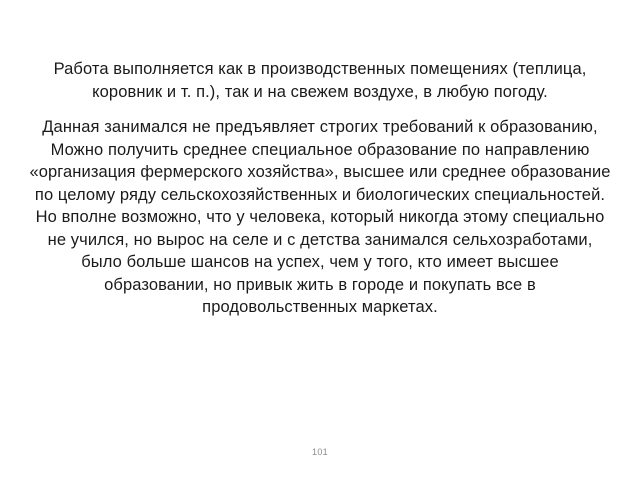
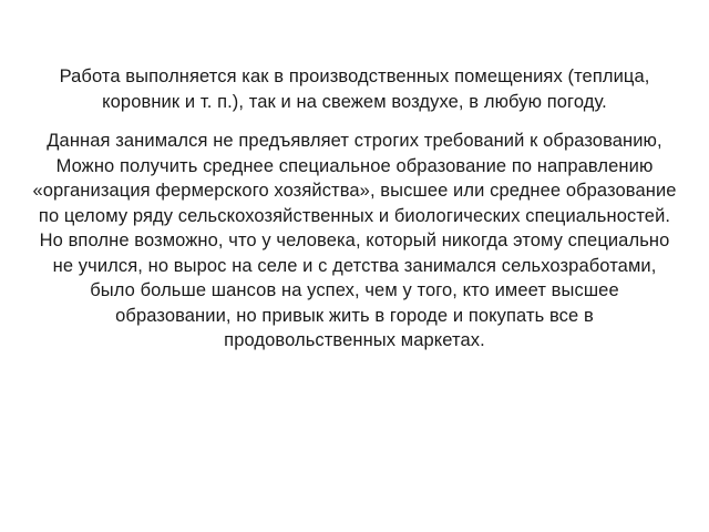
  Работа выполняется как в производственных помещениях (теплица, коровник и т. п.), так и на свежем воздухе, в любую погоду.
  Данная занимался не предъявляет строгих требований к образованию, Можно получить среднее специальное образование по направлению «организация фермерского хозяйства», высшее или среднее образование по целому ряду сельскохозяйственных и биологических специальностей. Но вполне возможно, что у человека, который никогда этому специально не учился, но вырос на селе и с детства занимался сельхозработами, было больше шансов на успех, чем у того, кто имеет высшее образовании, но привык жить в городе и покупать все в продовольственных маркетах.
- 101
